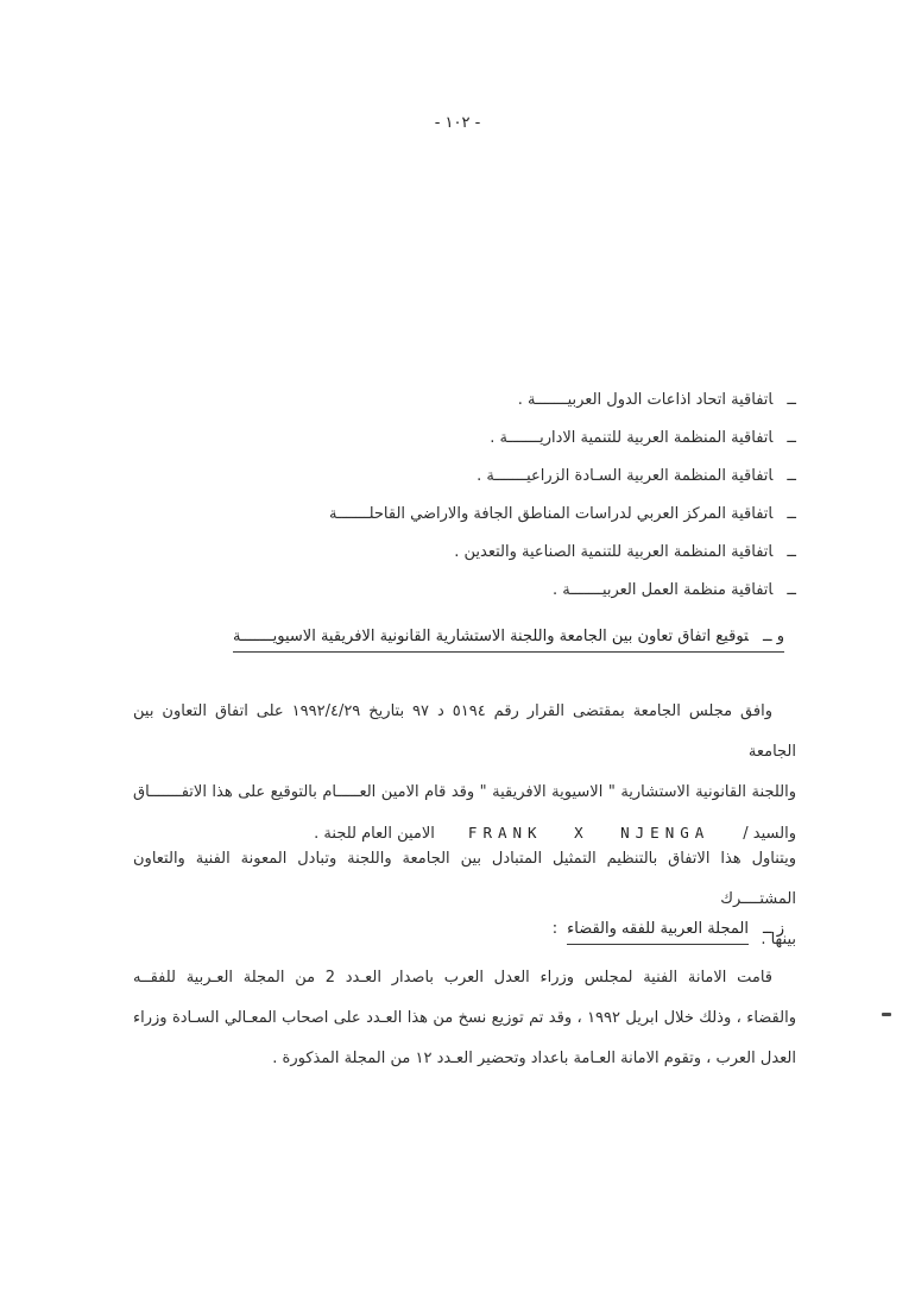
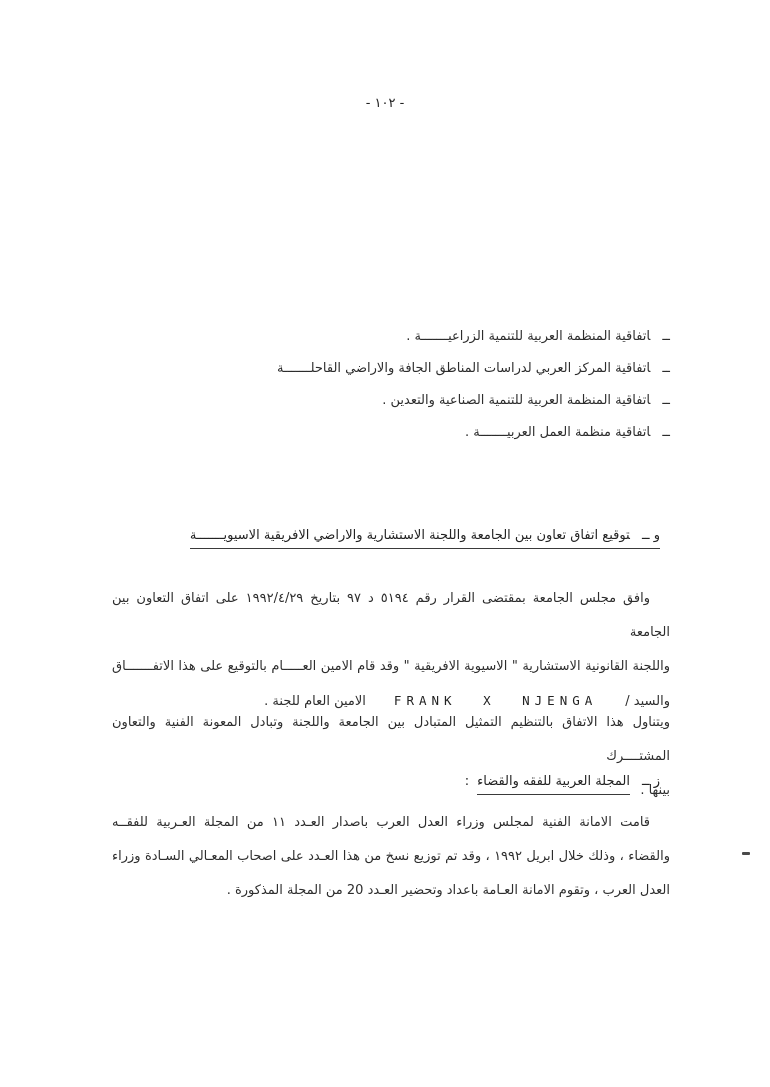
  - ١٠٢ -
- ــاتفاقية اتحاد اذاعات الدول العربيـــــــة .
- ــاتفاقية المنظمة العربية للتنمية الاداريـــــــة .
- ــاتفاقية المنظمة العربية السـادة الزراعيـــــــة .
+ ــاتفاقية المنظمة العربية للتنمية الزراعيـــــــة .
  ــاتفاقية المركز العربي لدراسات المناطق الجافة والاراضي القاحلـــــــة
  ــاتفاقية المنظمة العربية للتنمية الصناعية والتعدين .
  ــاتفاقية منظمة العمل العربيـــــــة .
- و ــتوقيع اتفاق تعاون بين الجامعة واللجنة الاستشارية القانونية الافريقية الاسيويـــــــة
+ و ــتوقيع اتفاق تعاون بين الجامعة واللجنة الاستشارية والاراضي الافريقية الاسيويـــــــة
  وافق مجلس الجامعة بمقتضى القرار رقم ٥١٩٤ د ٩٧ بتاريخ ١٩٩٢/٤/٢٩ على اتفاق التعاون بين الجامعة
  واللجنة القانونية الاستشارية " الاسيوية الافريقية " وقد قام الامين العـــــام بالتوقيع على هذا الاتفـــــــاق
  والسيد /FRANK X NJENGAالامين العام للجنة .
  ويتناول هذا الاتفاق بالتنظيم التمثيل المتبادل بين الجامعة واللجنة وتبادل المعونة الفنية والتعاون المشتــــرك
  بينها .
  ز ــالمجلة العربية للفقه والقضاء:
- قامت الامانة الفنية لمجلس وزراء العدل العرب باصدار العـدد 2 من المجلة العـربية للفقــه
+ قامت الامانة الفنية لمجلس وزراء العدل العرب باصدار العـدد ١١ من المجلة العـربية للفقــه
  والقضاء ، وذلك خلال ابريل ١٩٩٢ ، وقد تم توزيع نسخ من هذا العـدد على اصحاب المعـالي السـادة وزراء
- العدل العرب ، وتقوم الامانة العـامة باعداد وتحضير العـدد ١٢ من المجلة المذكورة .
+ العدل العرب ، وتقوم الامانة العـامة باعداد وتحضير العـدد 20 من المجلة المذكورة .
